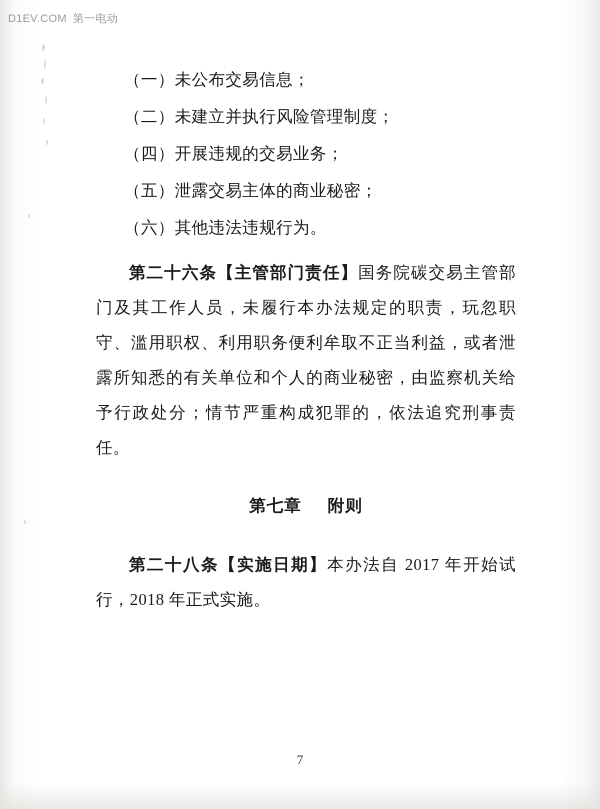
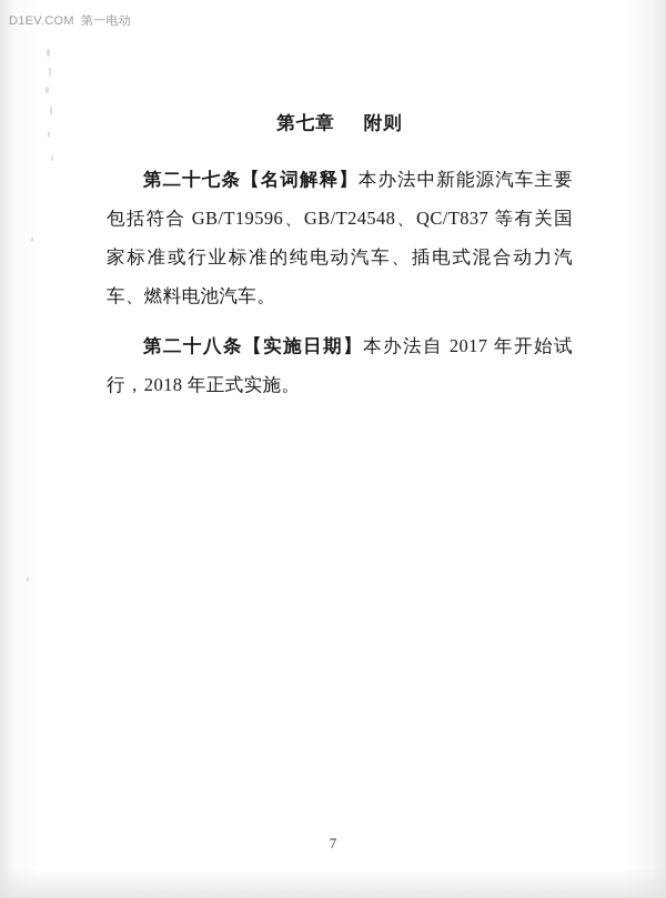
  D1EV.COM 第一电动
- （一）未公布交易信息；
- （二）未建立并执行风险管理制度；
- （四）开展违规的交易业务；
- （五）泄露交易主体的商业秘密；
- （六）其他违法违规行为。
- 第二十六条【主管部门责任】国务院碳交易主管部门及其工作人员，未履行本办法规定的职责，玩忽职守、滥用职权、利用职务便利牟取不正当利益，或者泄露所知悉的有关单位和个人的商业秘密，由监察机关给予行政处分；情节严重构成犯罪的，依法追究刑事责任。
  第七章 附则
+ 第二十七条【名词解释】本办法中新能源汽车主要包括符合 GB/T19596、GB/T24548、QC/T837 等有关国家标准或行业标准的纯电动汽车、插电式混合动力汽车、燃料电池汽车。
  第二十八条【实施日期】本办法自 2017 年开始试行，2018 年正式实施。
  7
